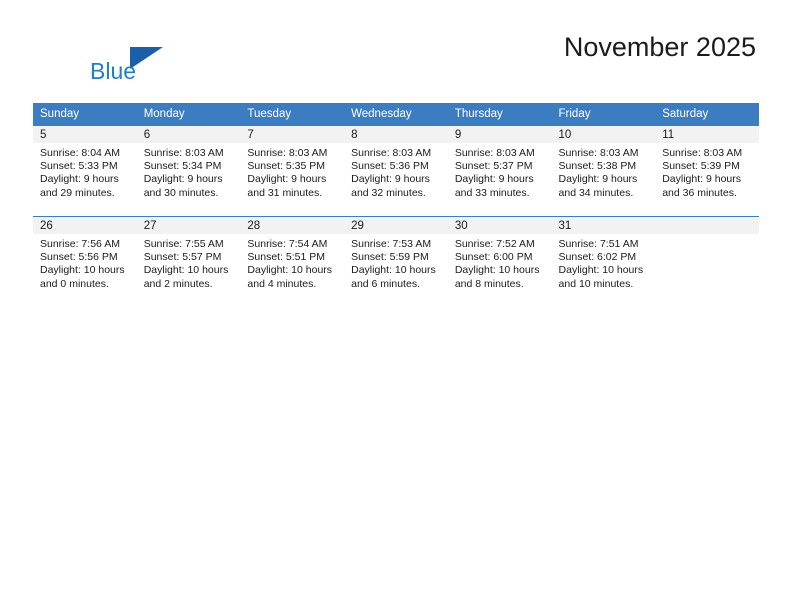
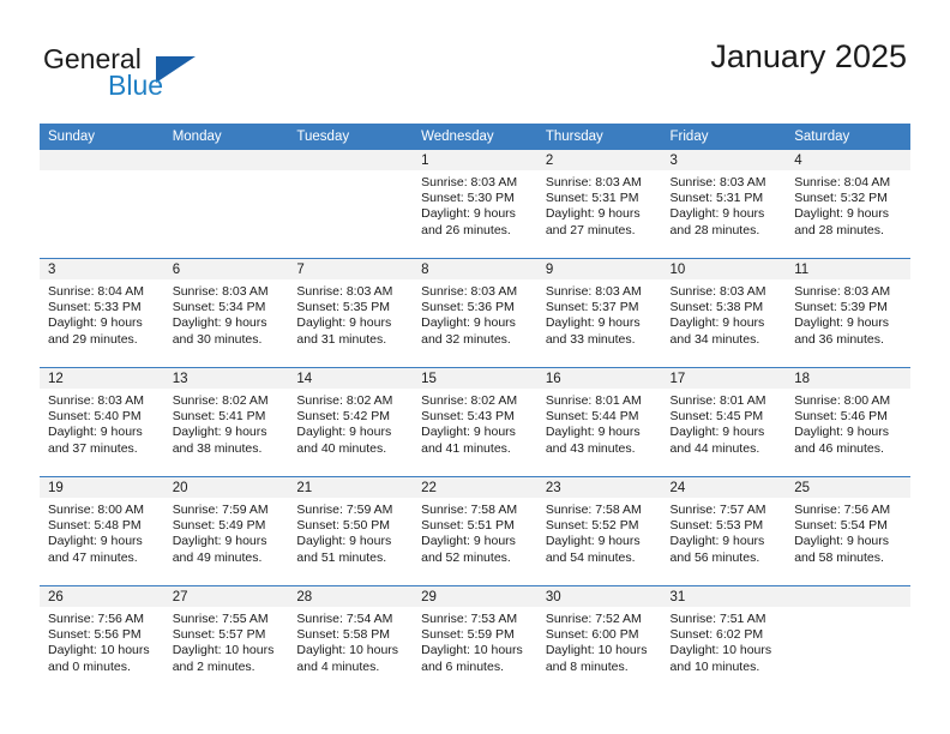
+ General
  Blue
- November 2025
+ January 2025
  Sunday	Monday	Tuesday	Wednesday	Thursday	Friday	Saturday
+ 			1Sunrise: 8:03 AMSunset: 5:30 PMDaylight: 9 hoursand 26 minutes.	2Sunrise: 8:03 AMSunset: 5:31 PMDaylight: 9 hoursand 27 minutes.	3Sunrise: 8:03 AMSunset: 5:31 PMDaylight: 9 hoursand 28 minutes.	4Sunrise: 8:04 AMSunset: 5:32 PMDaylight: 9 hoursand 28 minutes.
- 5Sunrise: 8:04 AMSunset: 5:33 PMDaylight: 9 hoursand 29 minutes.	6Sunrise: 8:03 AMSunset: 5:34 PMDaylight: 9 hoursand 30 minutes.	7Sunrise: 8:03 AMSunset: 5:35 PMDaylight: 9 hoursand 31 minutes.	8Sunrise: 8:03 AMSunset: 5:36 PMDaylight: 9 hoursand 32 minutes.	9Sunrise: 8:03 AMSunset: 5:37 PMDaylight: 9 hoursand 33 minutes.	10Sunrise: 8:03 AMSunset: 5:38 PMDaylight: 9 hoursand 34 minutes.	11Sunrise: 8:03 AMSunset: 5:39 PMDaylight: 9 hoursand 36 minutes.
+ 3Sunrise: 8:04 AMSunset: 5:33 PMDaylight: 9 hoursand 29 minutes.	6Sunrise: 8:03 AMSunset: 5:34 PMDaylight: 9 hoursand 30 minutes.	7Sunrise: 8:03 AMSunset: 5:35 PMDaylight: 9 hoursand 31 minutes.	8Sunrise: 8:03 AMSunset: 5:36 PMDaylight: 9 hoursand 32 minutes.	9Sunrise: 8:03 AMSunset: 5:37 PMDaylight: 9 hoursand 33 minutes.	10Sunrise: 8:03 AMSunset: 5:38 PMDaylight: 9 hoursand 34 minutes.	11Sunrise: 8:03 AMSunset: 5:39 PMDaylight: 9 hoursand 36 minutes.
+ 12Sunrise: 8:03 AMSunset: 5:40 PMDaylight: 9 hoursand 37 minutes.	13Sunrise: 8:02 AMSunset: 5:41 PMDaylight: 9 hoursand 38 minutes.	14Sunrise: 8:02 AMSunset: 5:42 PMDaylight: 9 hoursand 40 minutes.	15Sunrise: 8:02 AMSunset: 5:43 PMDaylight: 9 hoursand 41 minutes.	16Sunrise: 8:01 AMSunset: 5:44 PMDaylight: 9 hoursand 43 minutes.	17Sunrise: 8:01 AMSunset: 5:45 PMDaylight: 9 hoursand 44 minutes.	18Sunrise: 8:00 AMSunset: 5:46 PMDaylight: 9 hoursand 46 minutes.
+ 19Sunrise: 8:00 AMSunset: 5:48 PMDaylight: 9 hoursand 47 minutes.	20Sunrise: 7:59 AMSunset: 5:49 PMDaylight: 9 hoursand 49 minutes.	21Sunrise: 7:59 AMSunset: 5:50 PMDaylight: 9 hoursand 51 minutes.	22Sunrise: 7:58 AMSunset: 5:51 PMDaylight: 9 hoursand 52 minutes.	23Sunrise: 7:58 AMSunset: 5:52 PMDaylight: 9 hoursand 54 minutes.	24Sunrise: 7:57 AMSunset: 5:53 PMDaylight: 9 hoursand 56 minutes.	25Sunrise: 7:56 AMSunset: 5:54 PMDaylight: 9 hoursand 58 minutes.
- 26Sunrise: 7:56 AMSunset: 5:56 PMDaylight: 10 hoursand 0 minutes.	27Sunrise: 7:55 AMSunset: 5:57 PMDaylight: 10 hoursand 2 minutes.	28Sunrise: 7:54 AMSunset: 5:51 PMDaylight: 10 hoursand 4 minutes.	29Sunrise: 7:53 AMSunset: 5:59 PMDaylight: 10 hoursand 6 minutes.	30Sunrise: 7:52 AMSunset: 6:00 PMDaylight: 10 hoursand 8 minutes.	31Sunrise: 7:51 AMSunset: 6:02 PMDaylight: 10 hoursand 10 minutes.
+ 26Sunrise: 7:56 AMSunset: 5:56 PMDaylight: 10 hoursand 0 minutes.	27Sunrise: 7:55 AMSunset: 5:57 PMDaylight: 10 hoursand 2 minutes.	28Sunrise: 7:54 AMSunset: 5:58 PMDaylight: 10 hoursand 4 minutes.	29Sunrise: 7:53 AMSunset: 5:59 PMDaylight: 10 hoursand 6 minutes.	30Sunrise: 7:52 AMSunset: 6:00 PMDaylight: 10 hoursand 8 minutes.	31Sunrise: 7:51 AMSunset: 6:02 PMDaylight: 10 hoursand 10 minutes.
